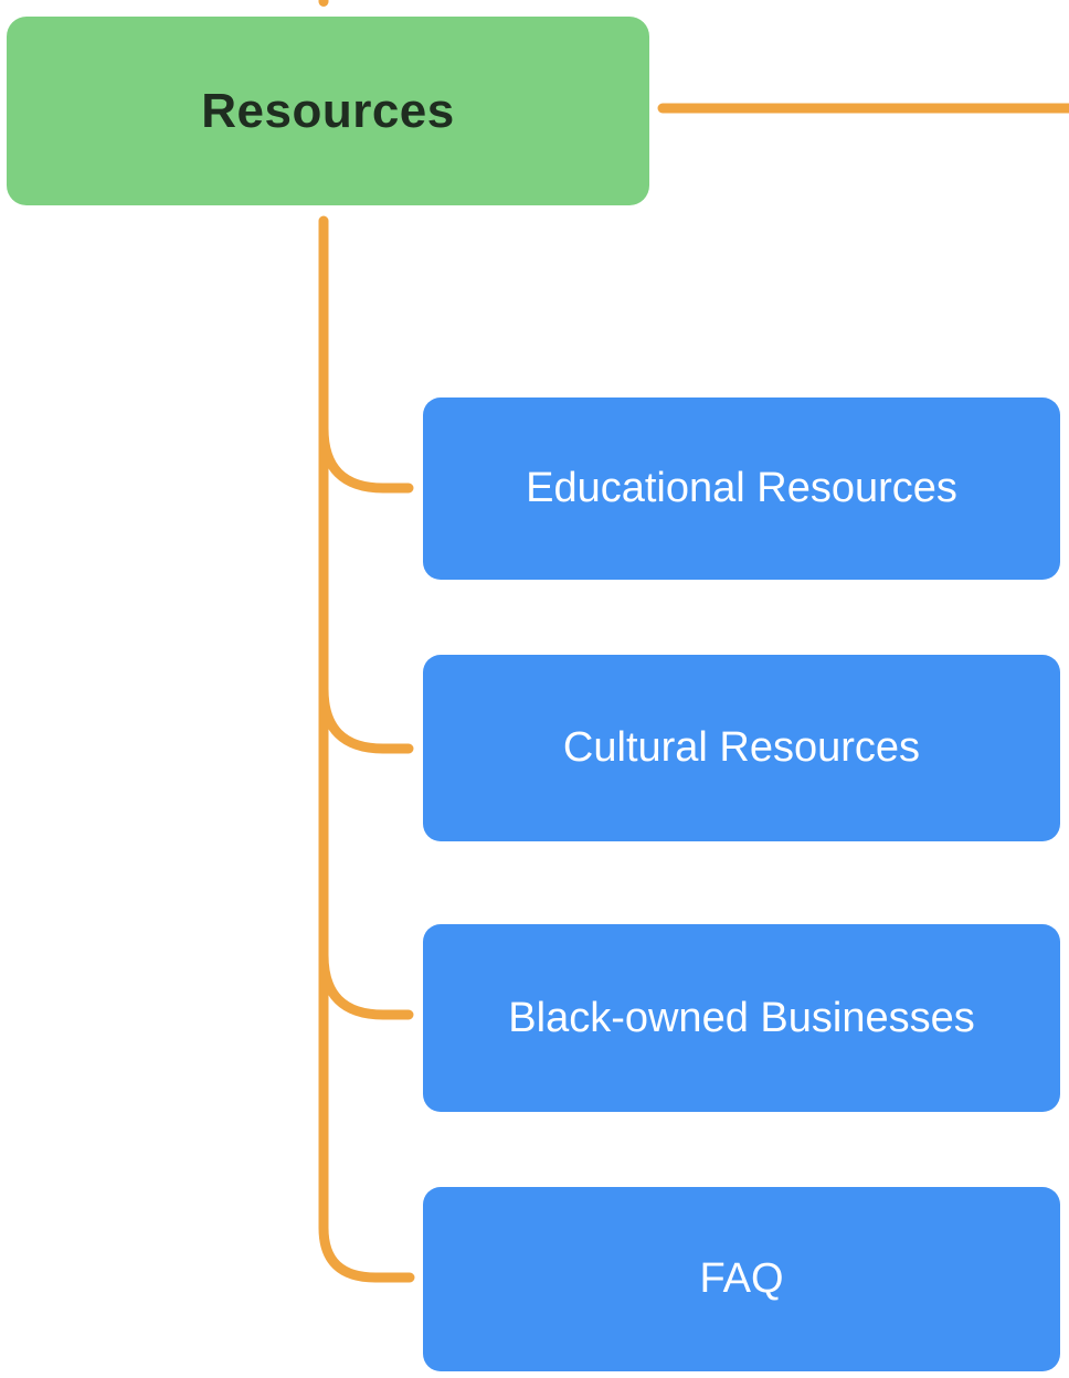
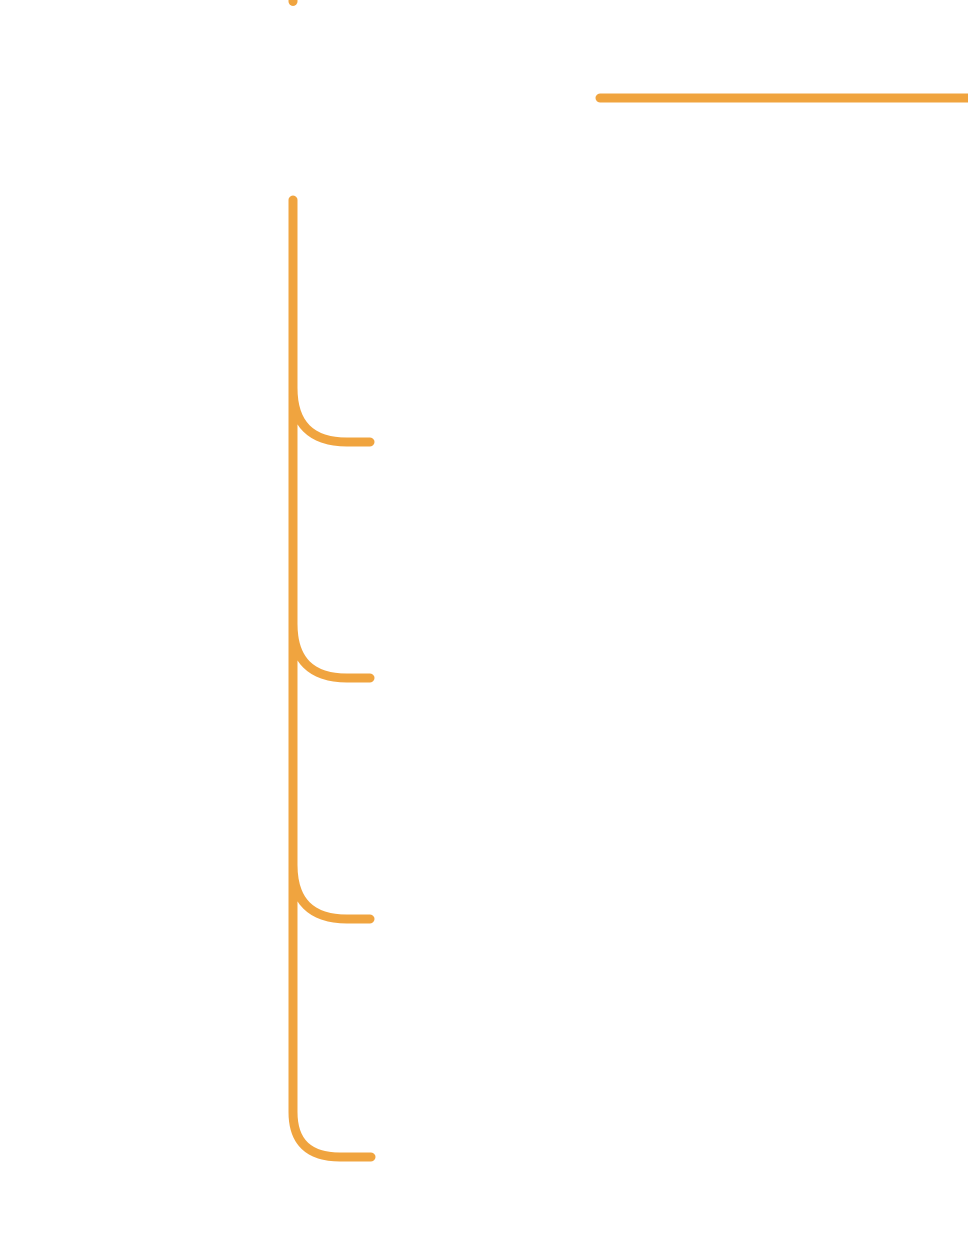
- Resources
- Educational Resources
- Cultural Resources
- Black-owned Businesses
- FAQ
